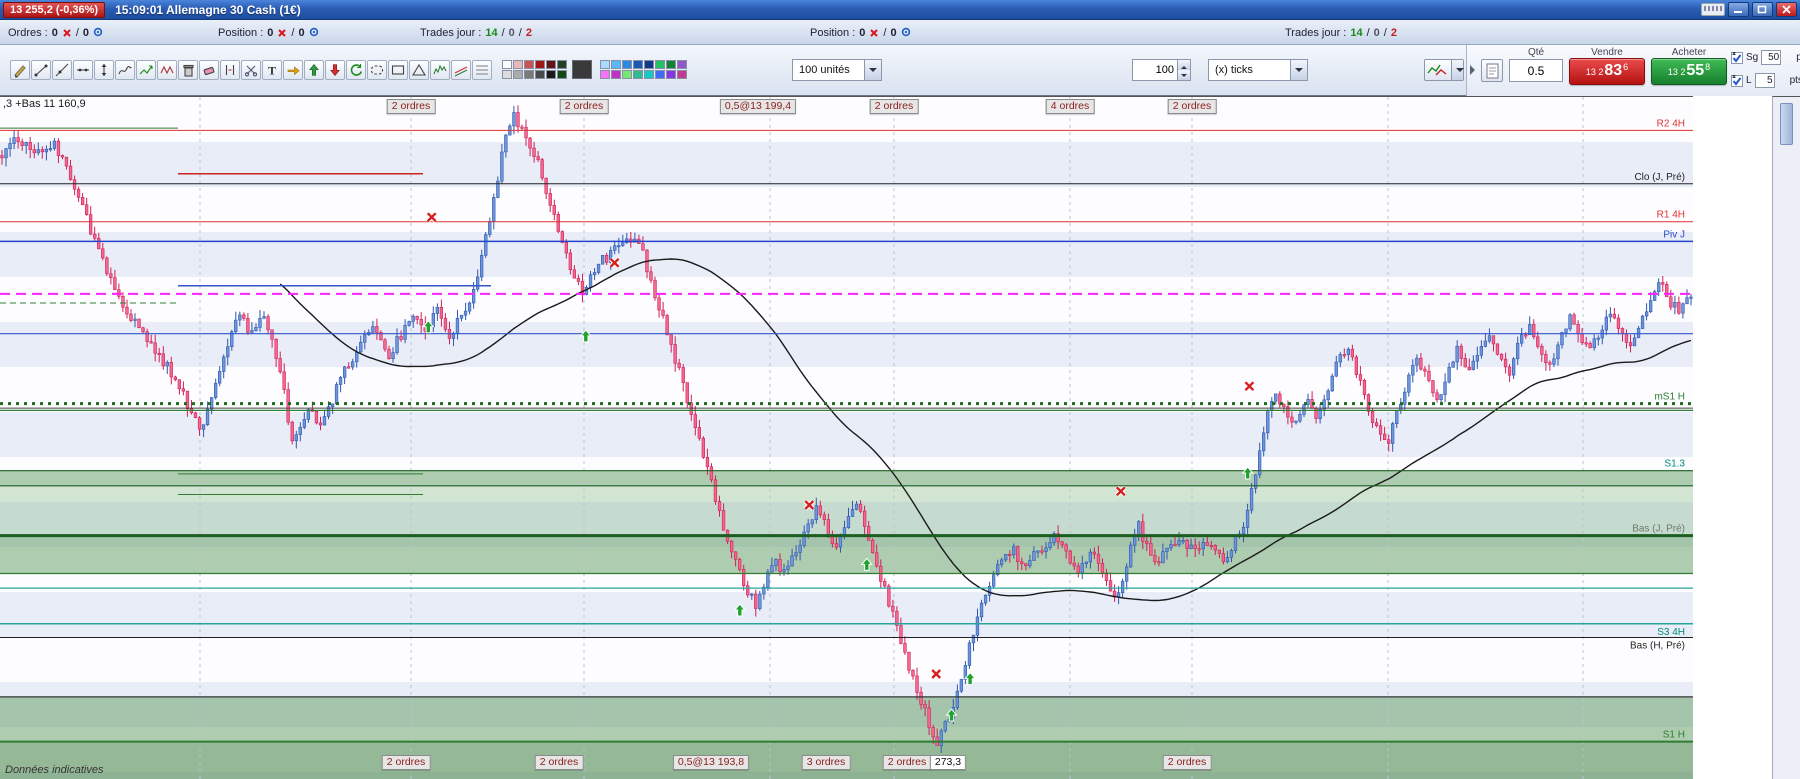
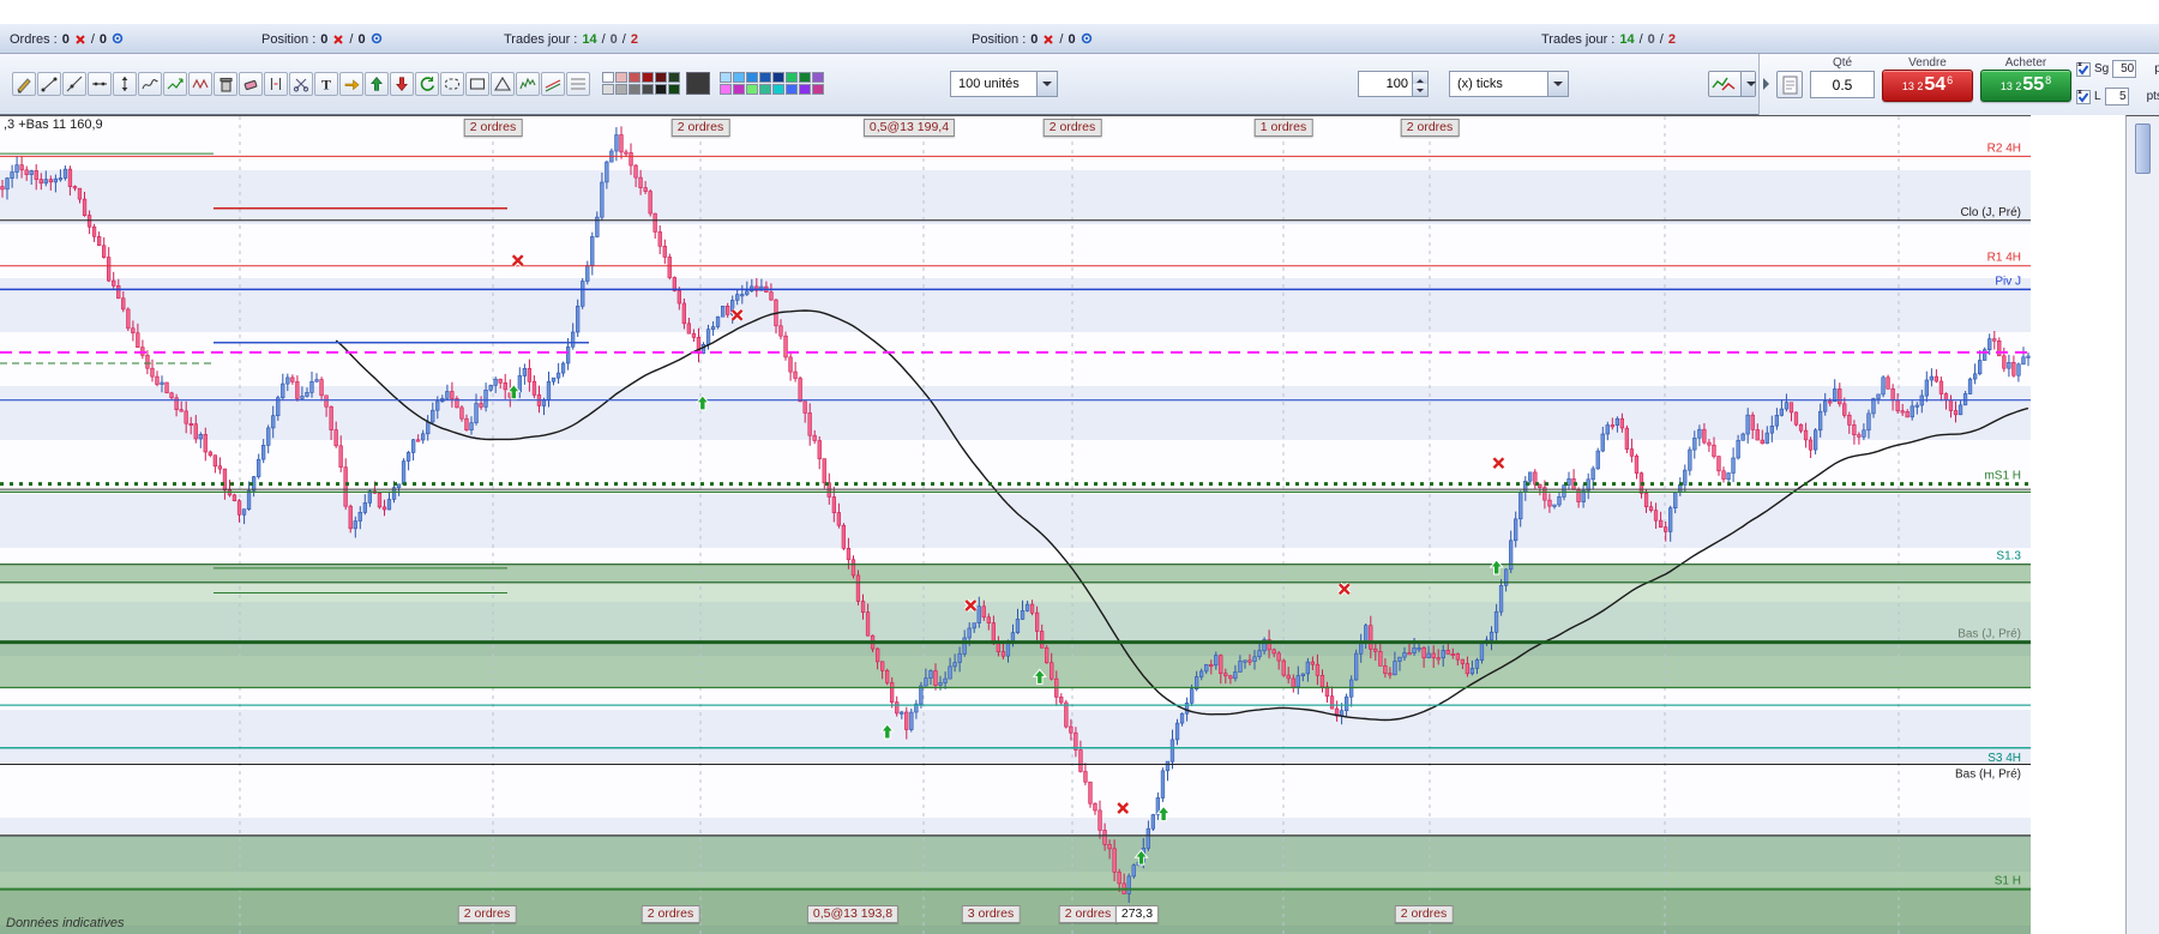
- 13 255,2 (-0,36%)
- 15:09:01 Allemagne 30 Cash (1€)
  Ordres :
  0
  /
  0
  Position :
  0
  /
  0
  Trades jour :
  14
  /
  0
  /
  2
  Position :
  0
  /
  0
  Trades jour :
  14
  /
  0
  /
  2
  T
  100 unités
  100
  (x) ticks
  Qté
  0.5
  Vendre
  13 2
- 83
+ 54
  6
  Acheter
  13 2
  55
  8
  Sg
  50
  L
  5
  R2 4H
  Clo (J, Pré)
  R1 4H
  Piv J
  mS1 H
  S1.3
  Bas (J, Pré)
  S3 4H
  Bas (H, Pré)
  S1 H
  2 ordres
  2 ordres
  0,5@13 199,4
  2 ordres
- 4 ordres
+ 1 ordres
  2 ordres
  2 ordres
  2 ordres
  0,5@13 193,8
  3 ordres
  2 ordres
  273,3
  2 ordres
  ,3 +Bas 11 160,9
  Données indicatives
